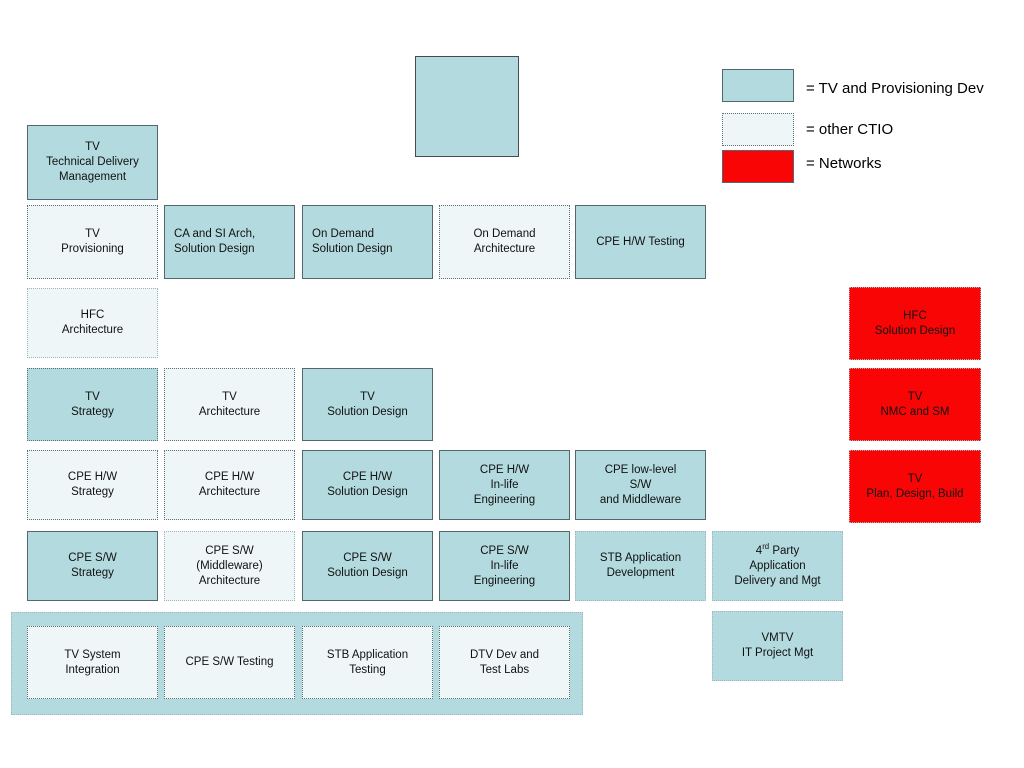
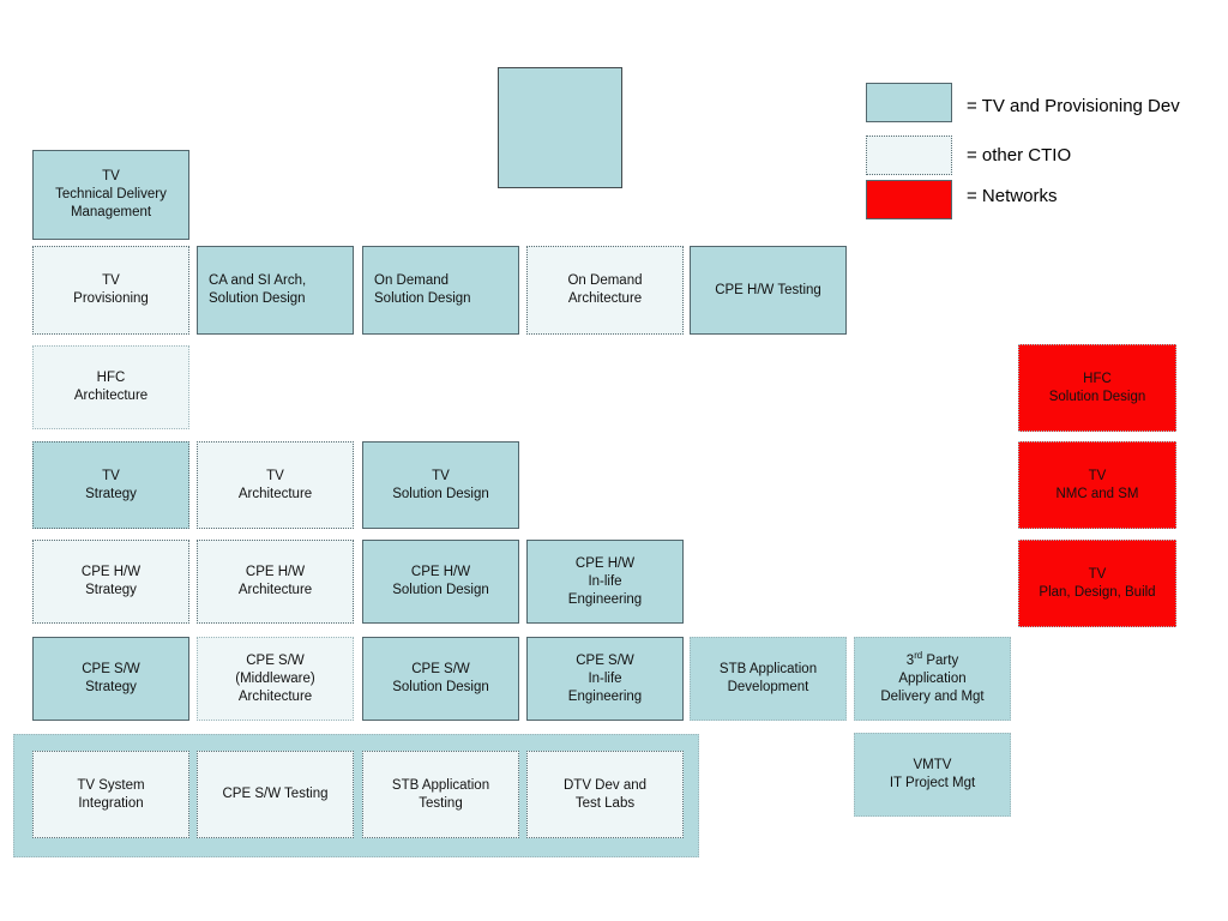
  = TV and Provisioning Dev
  = other CTIO
  = Networks
  TV
  Technical Delivery
  Management
  TV
  Provisioning
  HFC
  Architecture
  TV
  Strategy
  CPE H/W
  Strategy
  CPE S/W
  Strategy
  CA and SI Arch,
  Solution Design
  TV
  Architecture
  CPE H/W
  Architecture
  CPE S/W
  (Middleware)
  Architecture
  On Demand
  Solution Design
  TV
  Solution Design
  CPE H/W
  Solution Design
  CPE S/W
  Solution Design
  On Demand
  Architecture
  CPE H/W
  In-life
  Engineering
  CPE S/W
  In-life
  Engineering
  CPE H/W Testing
- CPE low-level
- S/W
- and Middleware
  STB Application
  Development
- 4rd Party
+ 3rd Party
  Application
  Delivery and Mgt
  VMTV
  IT Project Mgt
  HFC
  Solution Design
  TV
  NMC and SM
  TV
  Plan, Design, Build
  TV System
  Integration
  CPE S/W Testing
  STB Application
  Testing
  DTV Dev and
  Test Labs
